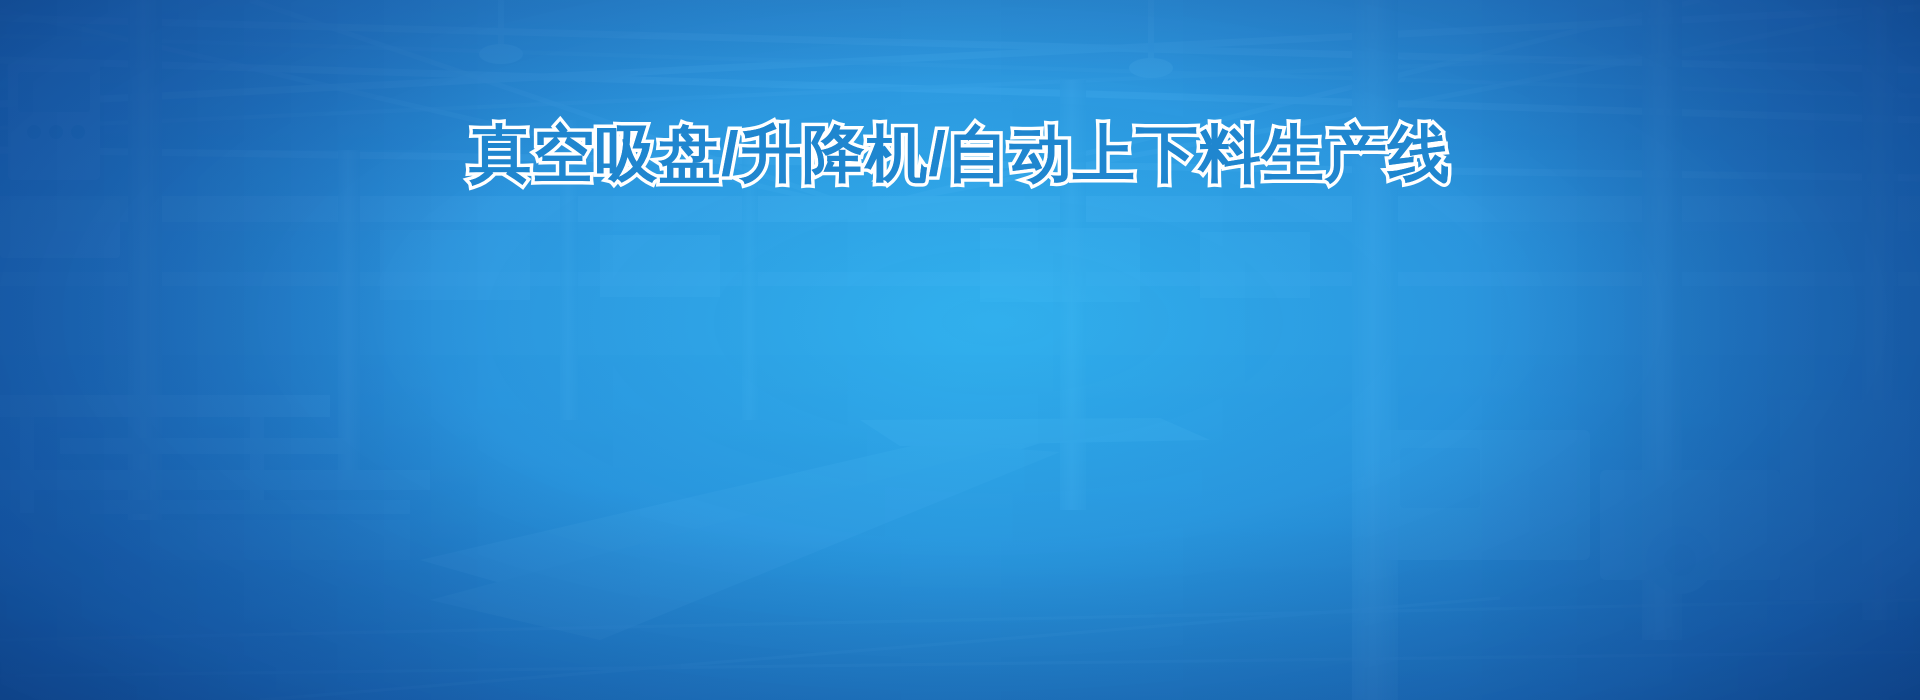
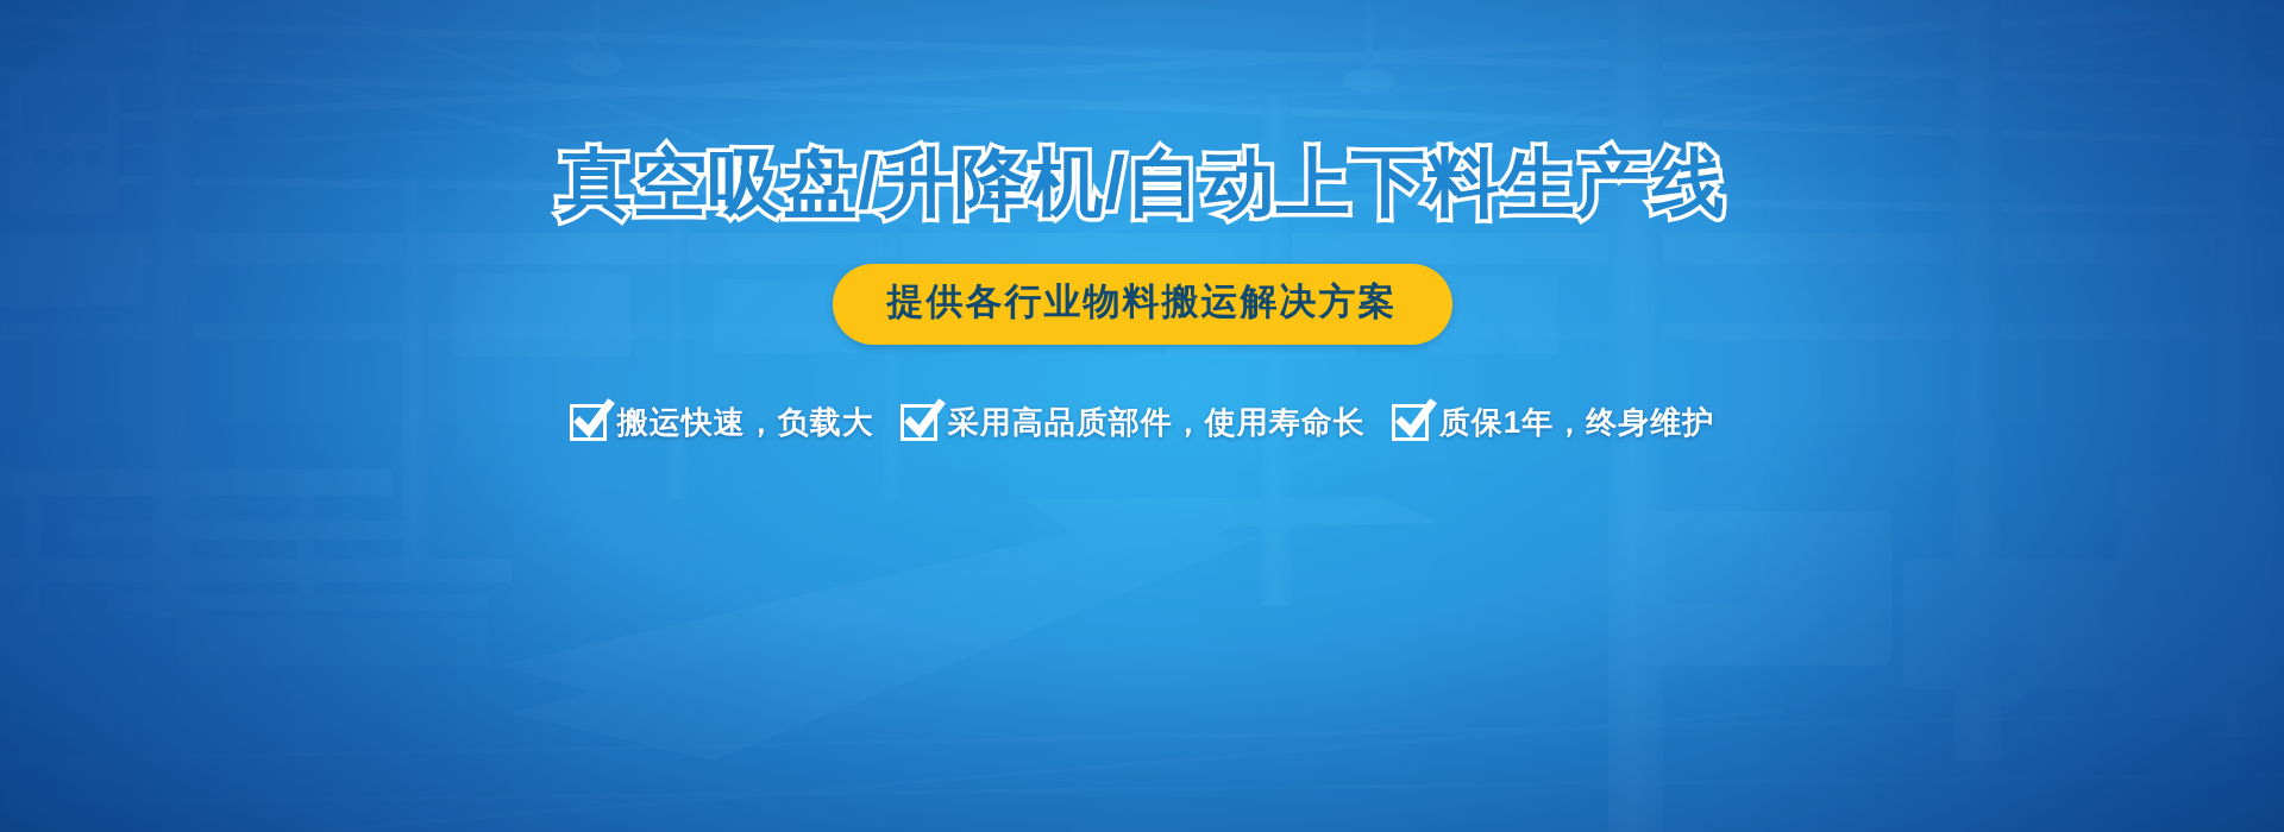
  真空吸盘/升降机/自动上下料生产线
+ 提供各行业物料搬运解决方案
+ 搬运快速，负载大
+ 采用高品质部件，使用寿命长
+ 质保1年，终身维护
